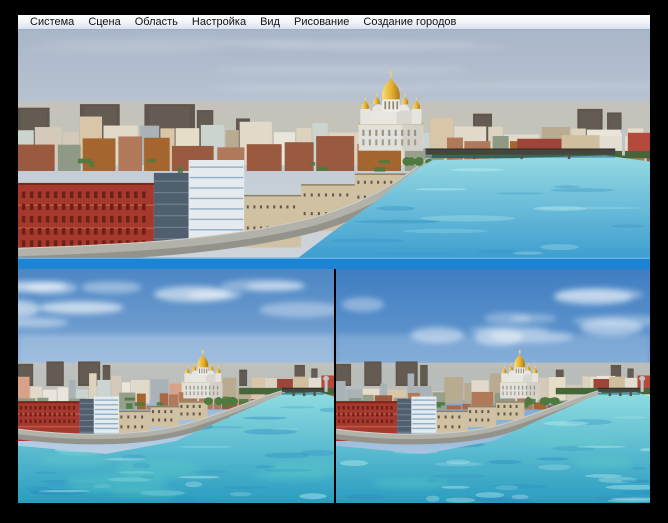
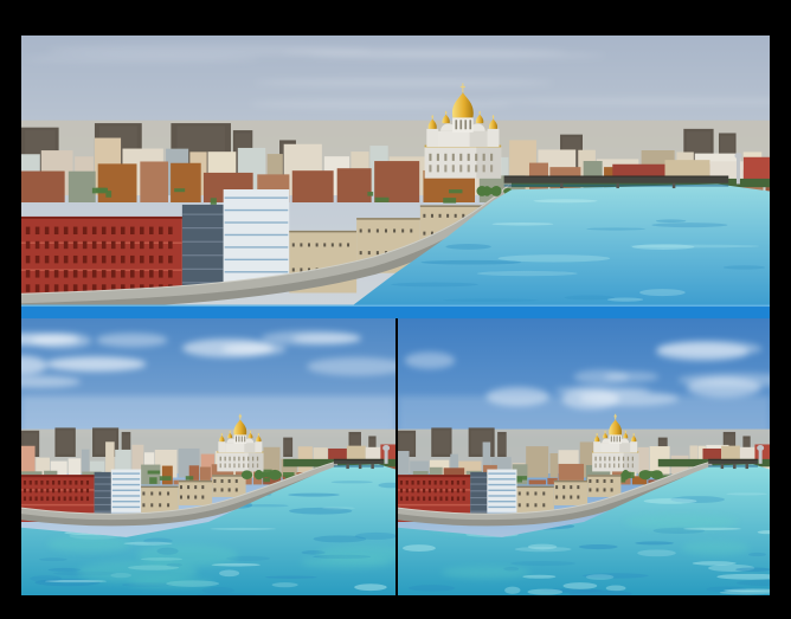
- Система
- Сцена
- Область
- Настройка
- Вид
- Рисование
- Создание городов
